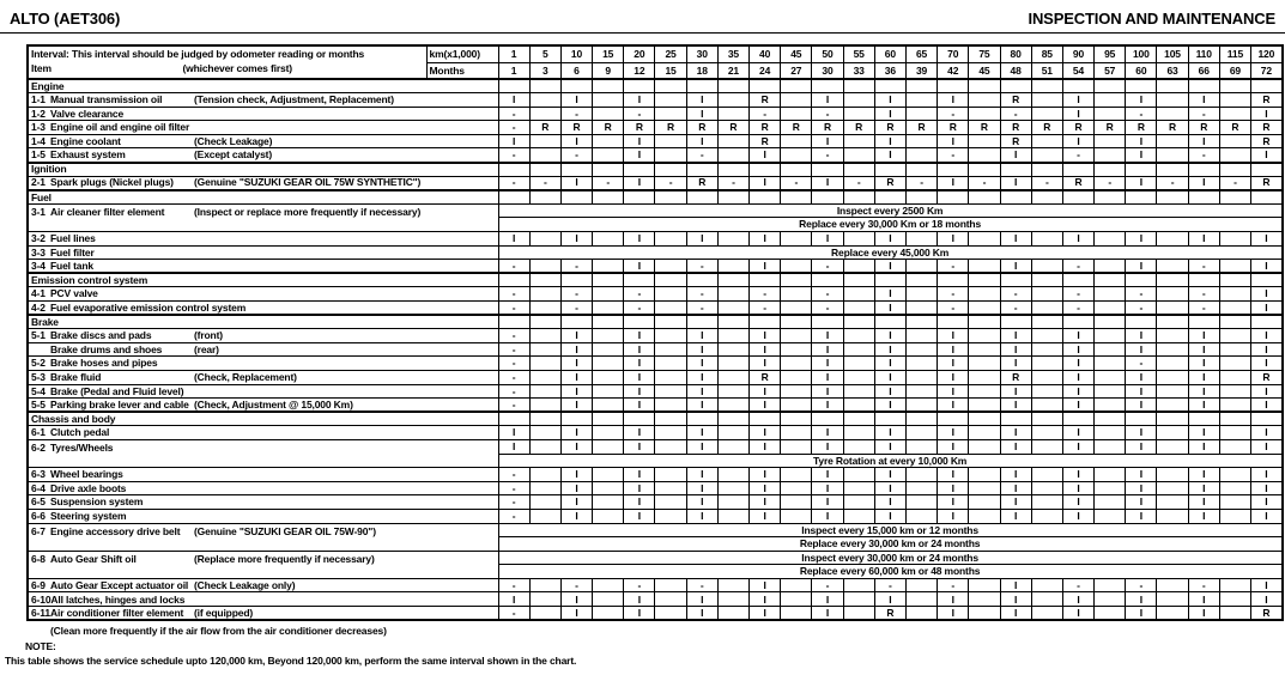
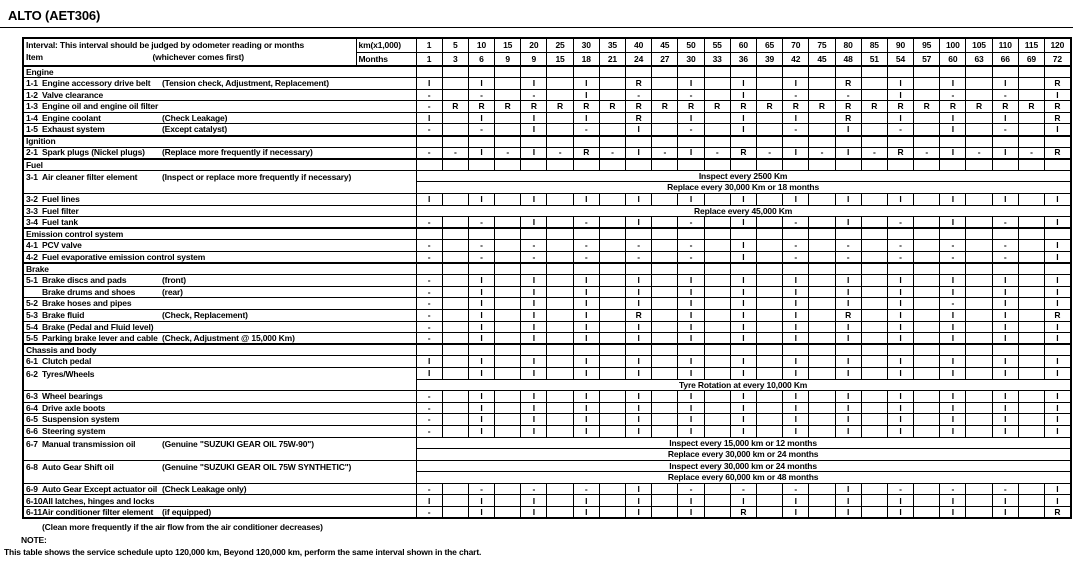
  ALTO (AET306)
- INSPECTION AND MAINTENANCE
  Interval: This interval should be judged by odometer reading or monthsItem (whichever comes first)	km(x1,000)	1	5	10	15	20	25	30	35	40	45	50	55	60	65	70	75	80	85	90	95	100	105	110	115	120
- Months	1	3	6	9	12	15	18	21	24	27	30	33	36	39	42	45	48	51	54	57	60	63	66	69	72
+ Months	1	3	6	9	9	15	18	21	24	27	30	33	36	39	42	45	48	51	54	57	60	63	66	69	72
  Engine
- 1-1 Manual transmission oil (Tension check, Adjustment, Replacement)	I		I		I		I		R		I		I		I		R		I		I		I		R
+ 1-1 Engine accessory drive belt (Tension check, Adjustment, Replacement)	I		I		I		I		R		I		I		I		R		I		I		I		R
  1-2 Valve clearance	-		-		-		I		-		-		I		-		-		I		-		-		I
  1-3 Engine oil and engine oil filter	-	R	R	R	R	R	R	R	R	R	R	R	R	R	R	R	R	R	R	R	R	R	R	R	R
  1-4 Engine coolant (Check Leakage)	I		I		I		I		R		I		I		I		R		I		I		I		R
  1-5 Exhaust system (Except catalyst)	-		-		I		-		I		-		I		-		I		-		I		-		I
  Ignition
- 2-1 Spark plugs (Nickel plugs) (Genuine "SUZUKI GEAR OIL 75W SYNTHETIC")	-	-	I	-	I	-	R	-	I	-	I	-	R	-	I	-	I	-	R	-	I	-	I	-	R
+ 2-1 Spark plugs (Nickel plugs) (Replace more frequently if necessary)	-	-	I	-	I	-	R	-	I	-	I	-	R	-	I	-	I	-	R	-	I	-	I	-	R
  Fuel
  3-1 Air cleaner filter element (Inspect or replace more frequently if necessary)	Inspect every 2500 Km
  Replace every 30,000 Km or 18 months
  3-2 Fuel lines	I		I		I		I		I		I		I		I		I		I		I		I		I
  3-3 Fuel filter	Replace every 45,000 Km
  3-4 Fuel tank	-		-		I		-		I		-		I		-		I		-		I		-		I
  Emission control system
  4-1 PCV valve	-		-		-		-		-		-		I		-		-		-		-		-		I
  4-2 Fuel evaporative emission control system	-		-		-		-		-		-		I		-		-		-		-		-		I
  Brake
  5-1 Brake discs and pads (front)	-		I		I		I		I		I		I		I		I		I		I		I		I
  Brake drums and shoes (rear)	-		I		I		I		I		I		I		I		I		I		I		I		I
  5-2 Brake hoses and pipes	-		I		I		I		I		I		I		I		I		I		-		I		I
  5-3 Brake fluid (Check, Replacement)	-		I		I		I		R		I		I		I		R		I		I		I		R
  5-4 Brake (Pedal and Fluid level)	-		I		I		I		I		I		I		I		I		I		I		I		I
  5-5 Parking brake lever and cable (Check, Adjustment @ 15,000 Km)	-		I		I		I		I		I		I		I		I		I		I		I		I
  Chassis and body
  6-1 Clutch pedal	I		I		I		I		I		I		I		I		I		I		I		I		I
  6-2 Tyres/Wheels	I		I		I		I		I		I		I		I		I		I		I		I		I
  Tyre Rotation at every 10,000 Km
  6-3 Wheel bearings	-		I		I		I		I		I		I		I		I		I		I		I		I
  6-4 Drive axle boots	-		I		I		I		I		I		I		I		I		I		I		I		I
  6-5 Suspension system	-		I		I		I		I		I		I		I		I		I		I		I		I
  6-6 Steering system	-		I		I		I		I		I		I		I		I		I		I		I		I
- 6-7 Engine accessory drive belt (Genuine "SUZUKI GEAR OIL 75W-90")	Inspect every 15,000 km or 12 months
+ 6-7 Manual transmission oil (Genuine "SUZUKI GEAR OIL 75W-90")	Inspect every 15,000 km or 12 months
  Replace every 30,000 km or 24 months
- 6-8 Auto Gear Shift oil (Replace more frequently if necessary)	Inspect every 30,000 km or 24 months
+ 6-8 Auto Gear Shift oil (Genuine "SUZUKI GEAR OIL 75W SYNTHETIC")	Inspect every 30,000 km or 24 months
  Replace every 60,000 km or 48 months
  6-9 Auto Gear Except actuator oil (Check Leakage only)	-		-		-		-		I		-		-		-		I		-		-		-		I
  6-10All latches, hinges and locks	I		I		I		I		I		I		I		I		I		I		I		I		I
  6-11Air conditioner filter element (if equipped)	-		I		I		I		I		I		R		I		I		I		I		I		R
  (Clean more frequently if the air flow from the air conditioner decreases)
  NOTE:
  This table shows the service schedule upto 120,000 km, Beyond 120,000 km, perform the same interval shown in the chart.
